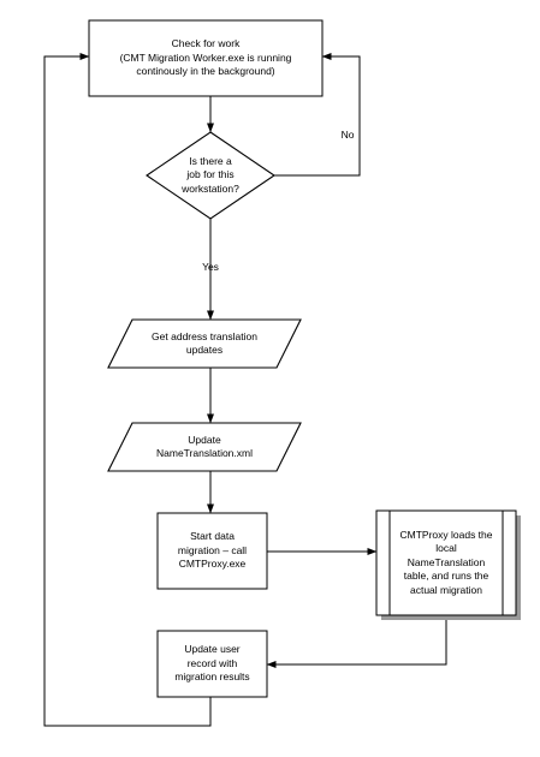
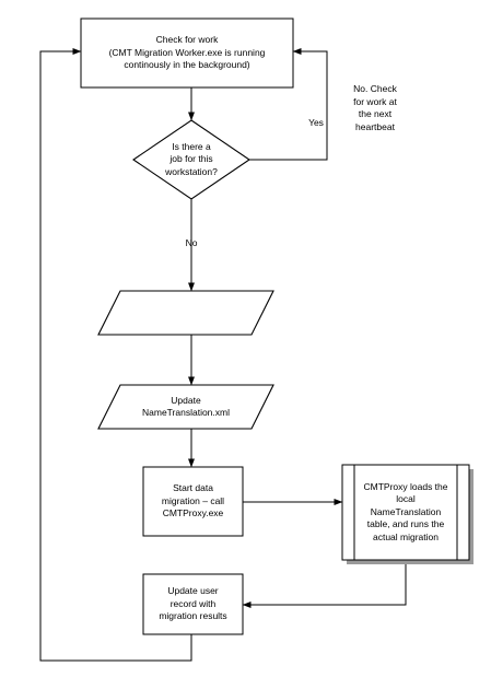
  Check for work
  (CMT Migration Worker.exe is running
  continously in the background)
  Is there a
  job for this
  workstation?
- Get address translation
- updates
  Update
  NameTranslation.xml
  Start data
  migration – call
  CMTProxy.exe
  CMTProxy loads the
  local
  NameTranslation
  table, and runs the
  actual migration
  Update user
  record with
  migration results
- No
+ Yes
+ No. Check
+ for work at
+ the next
+ heartbeat
- Yes
+ No
